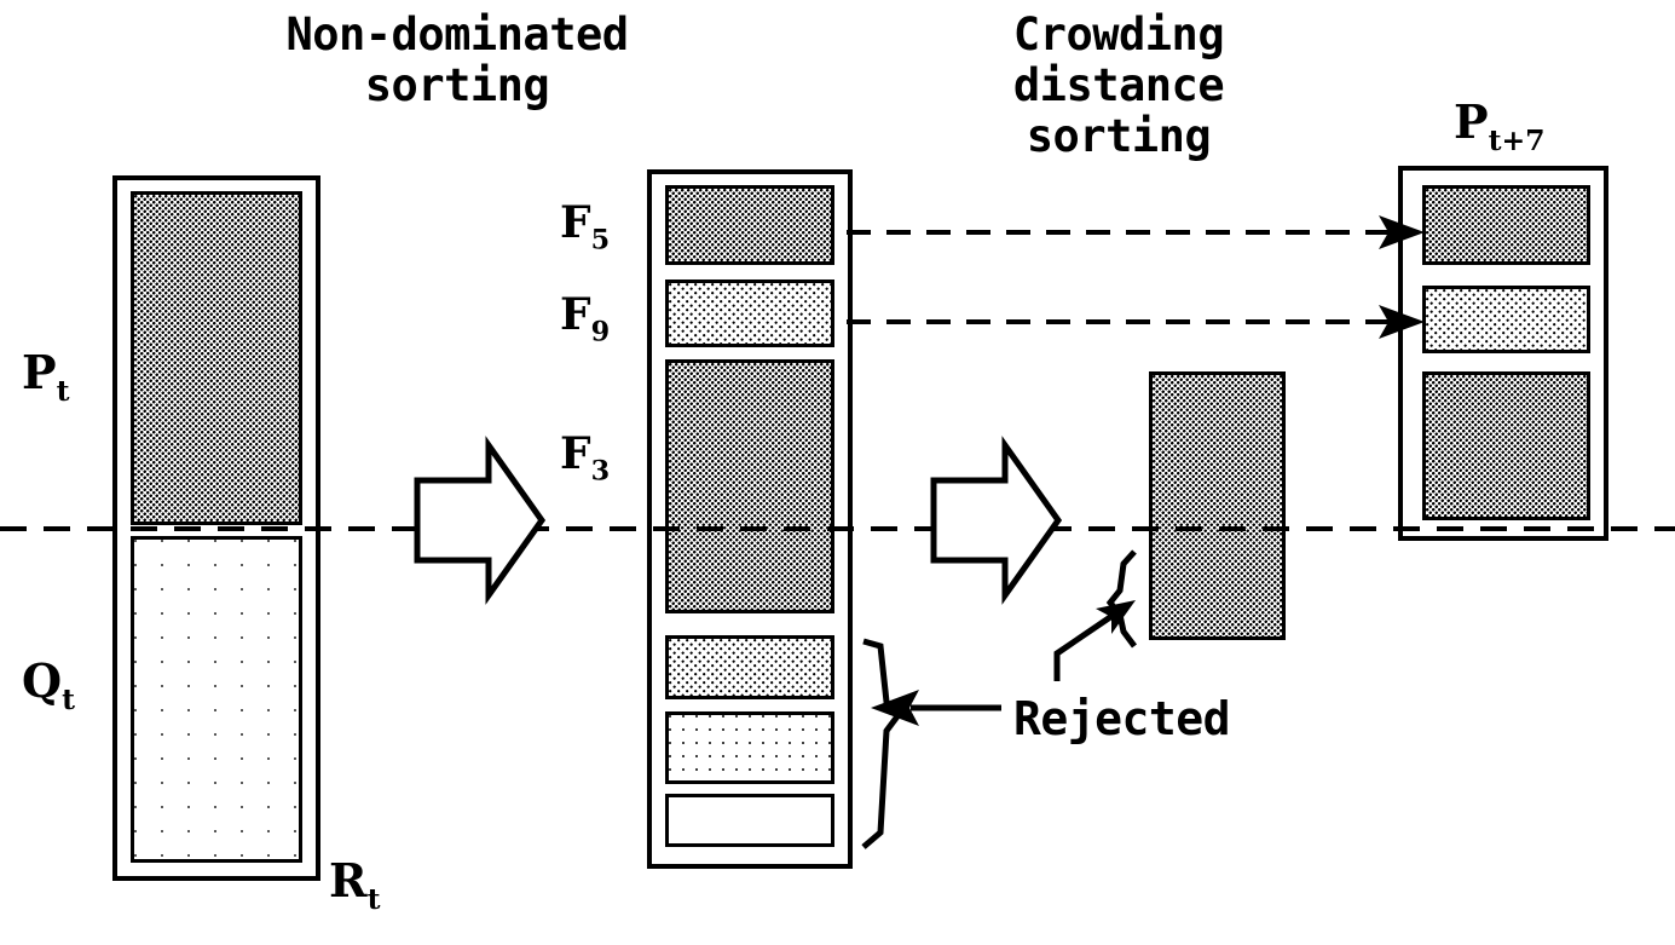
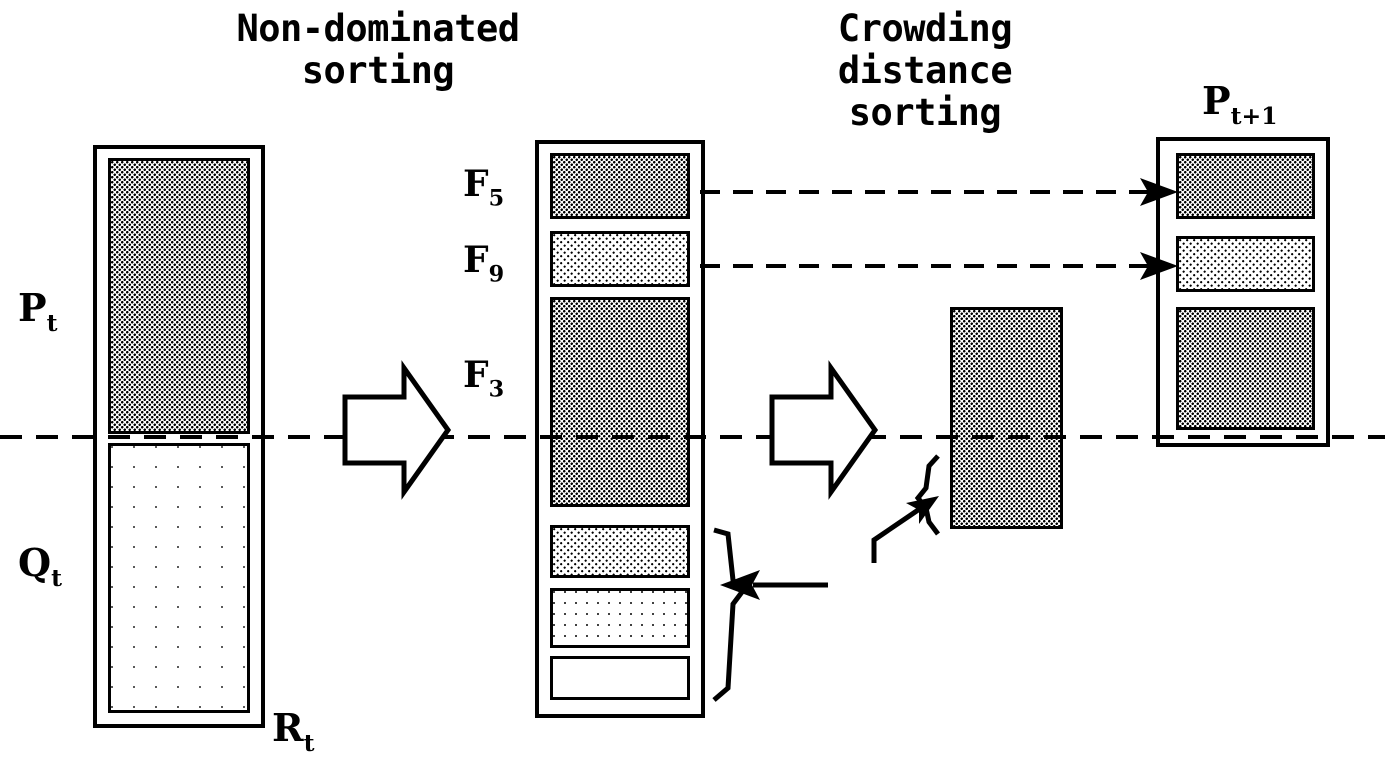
  Non-dominated
  sorting
  Crowding
  distance
  sorting
  Pt
  Qt
  Rt
  F5
  F9
  F3
- Pt+7
+ Pt+1
- Rejected
